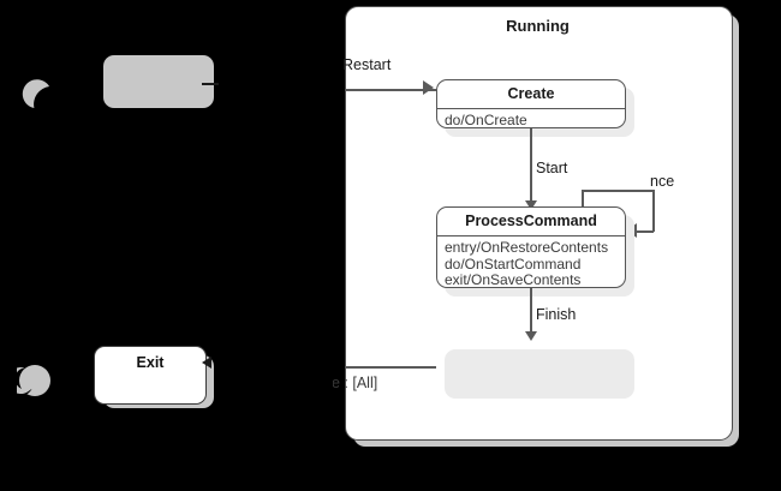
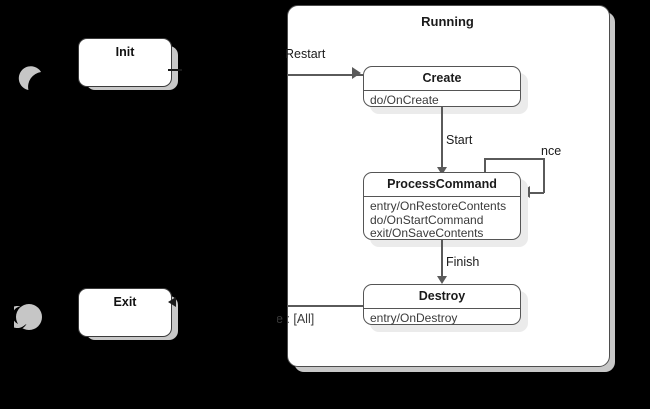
  Running
  Restart
  Create
  do/OnCreate
  Start
  nce
  ProcessCommand
  entry/OnRestoreContents
  do/OnStartCommand
  exit/OnSaveContents
  Finish
  e : [All]
+ Destroy
+ entry/OnDestroy
+ Init
  Exit
